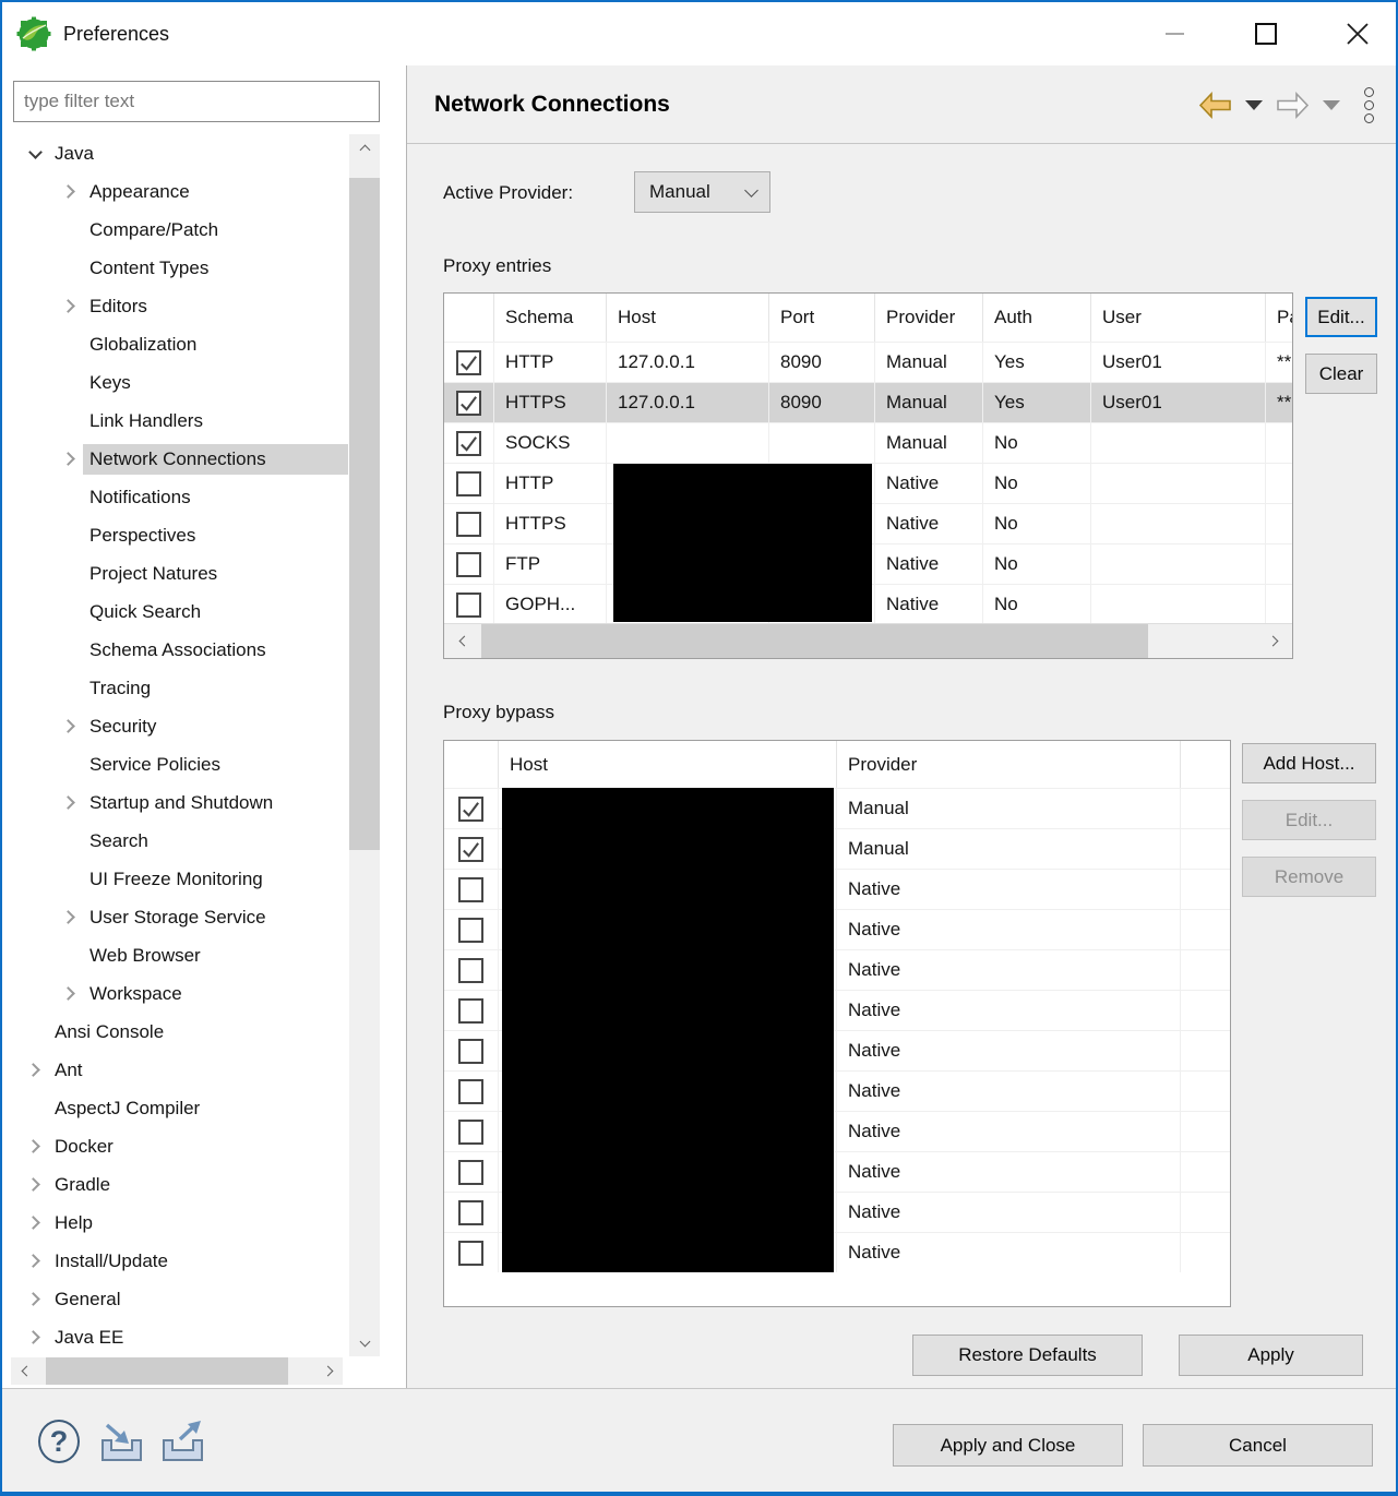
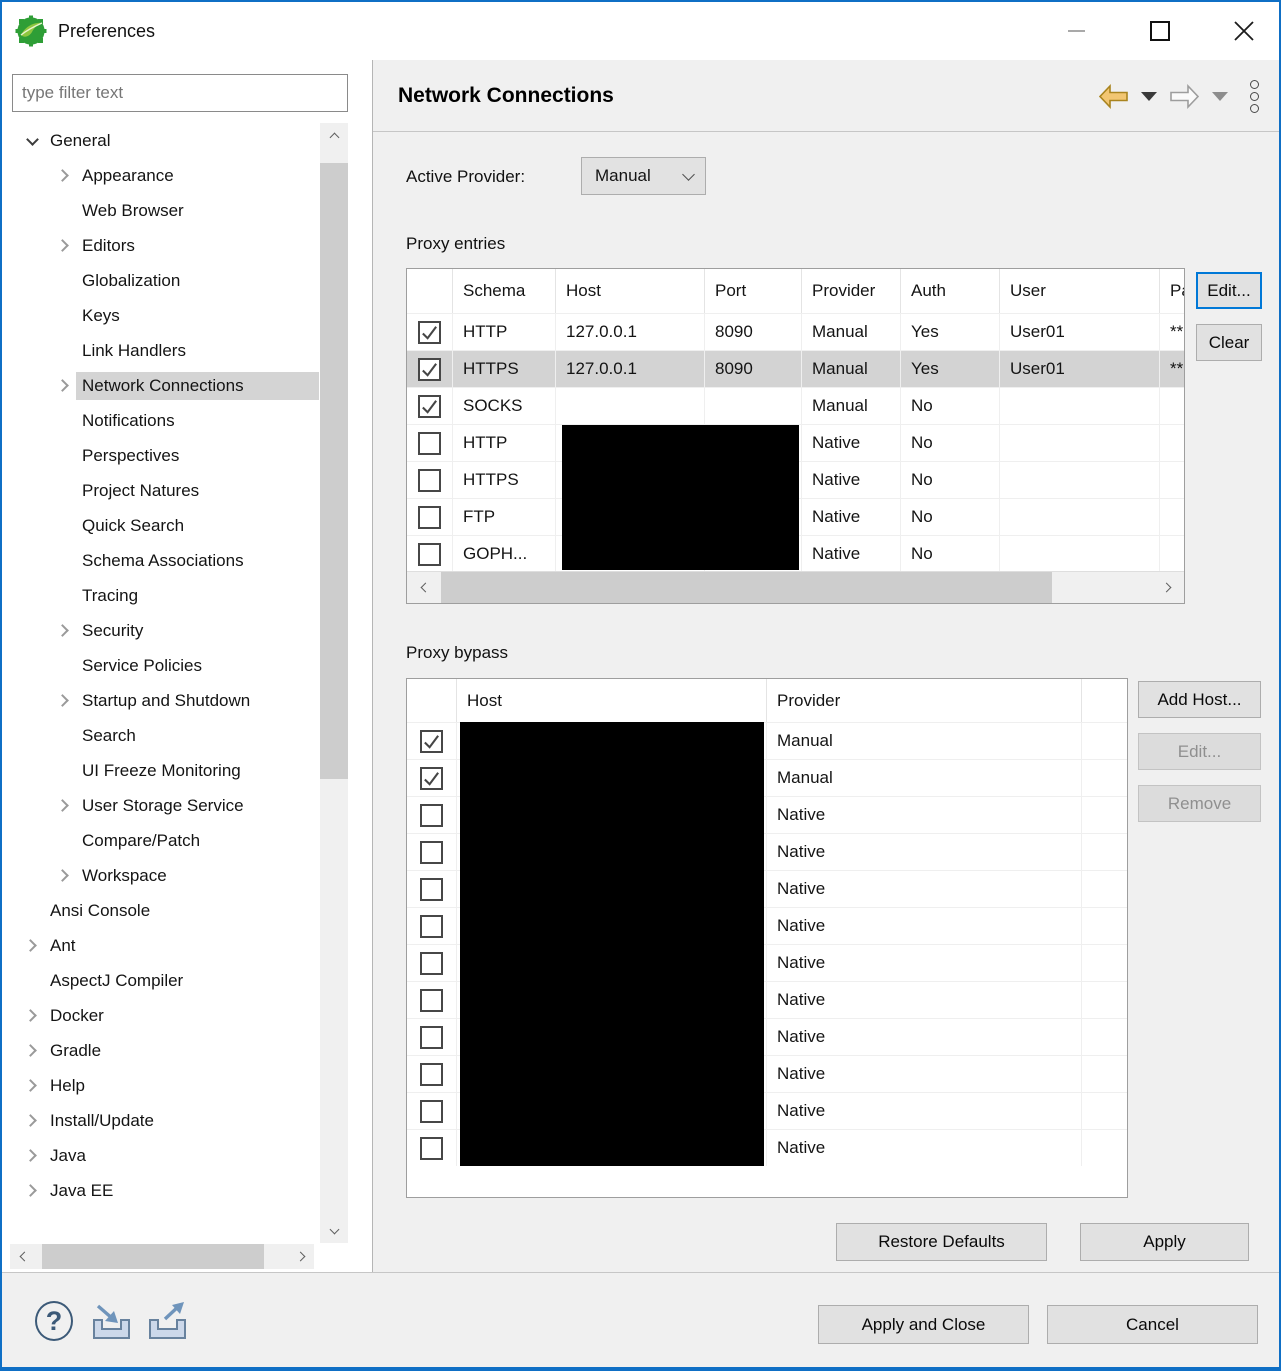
  Preferences
  type filter text
- Java
+ General
  Appearance
- Compare/Patch
+ Web Browser
- Content Types
  Editors
  Globalization
  Keys
  Link Handlers
  Network Connections
  Notifications
  Perspectives
  Project Natures
  Quick Search
  Schema Associations
  Tracing
  Security
  Service Policies
  Startup and Shutdown
  Search
  UI Freeze Monitoring
  User Storage Service
- Web Browser
+ Compare/Patch
  Workspace
  Ansi Console
  Ant
  AspectJ Compiler
  Docker
  Gradle
  Help
  Install/Update
- General
+ Java
  Java EE
  Network Connections
  Active Provider:
  Manual
  Proxy entries
  Schema
  Host
  Port
  Provider
  Auth
  User
  HTTP
  127.0.0.1
  8090
  Manual
  Yes
  User01
  **
  HTTPS
  127.0.0.1
  8090
  Manual
  Yes
  User01
  **
  SOCKS
  Manual
  No
  HTTP
  Native
  No
  HTTPS
  Native
  No
  FTP
  Native
  No
  GOPH...
  Native
  No
  Edit...
  Clear
  Proxy bypass
  Host
  Provider
  Manual
  Manual
  Native
  Native
  Native
  Native
  Native
  Native
  Native
  Native
  Native
  Native
  Add Host...
  Edit...
  Remove
  Restore Defaults
  Apply
  ?
  Apply and Close
  Cancel
